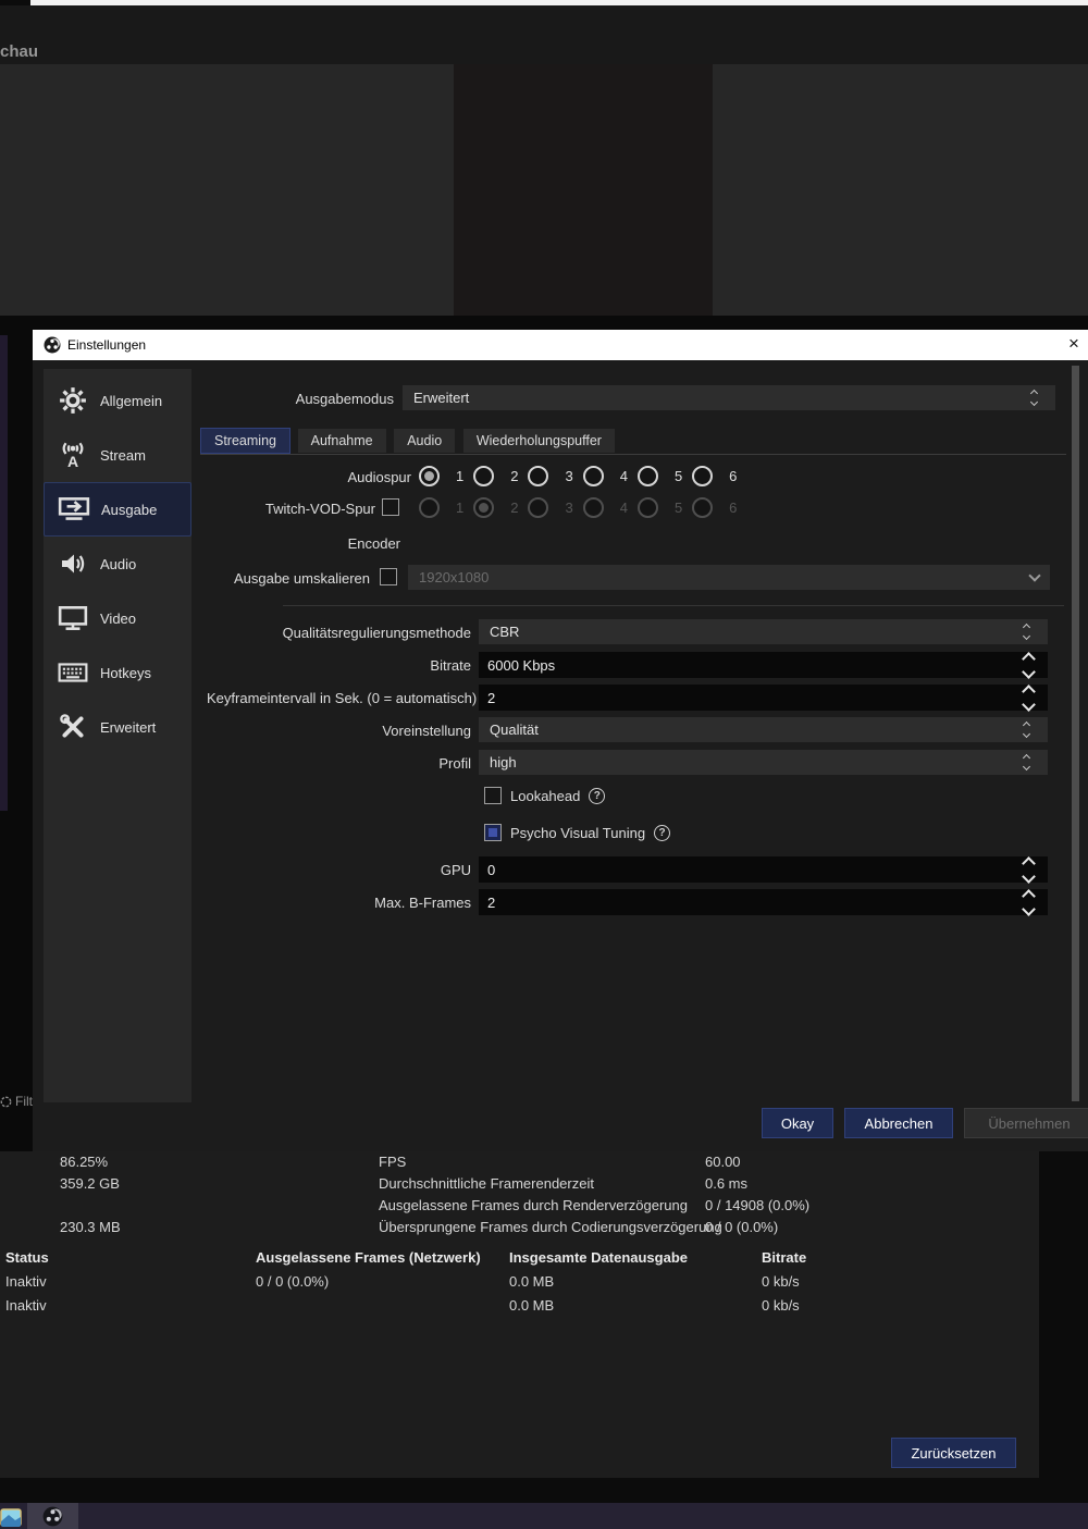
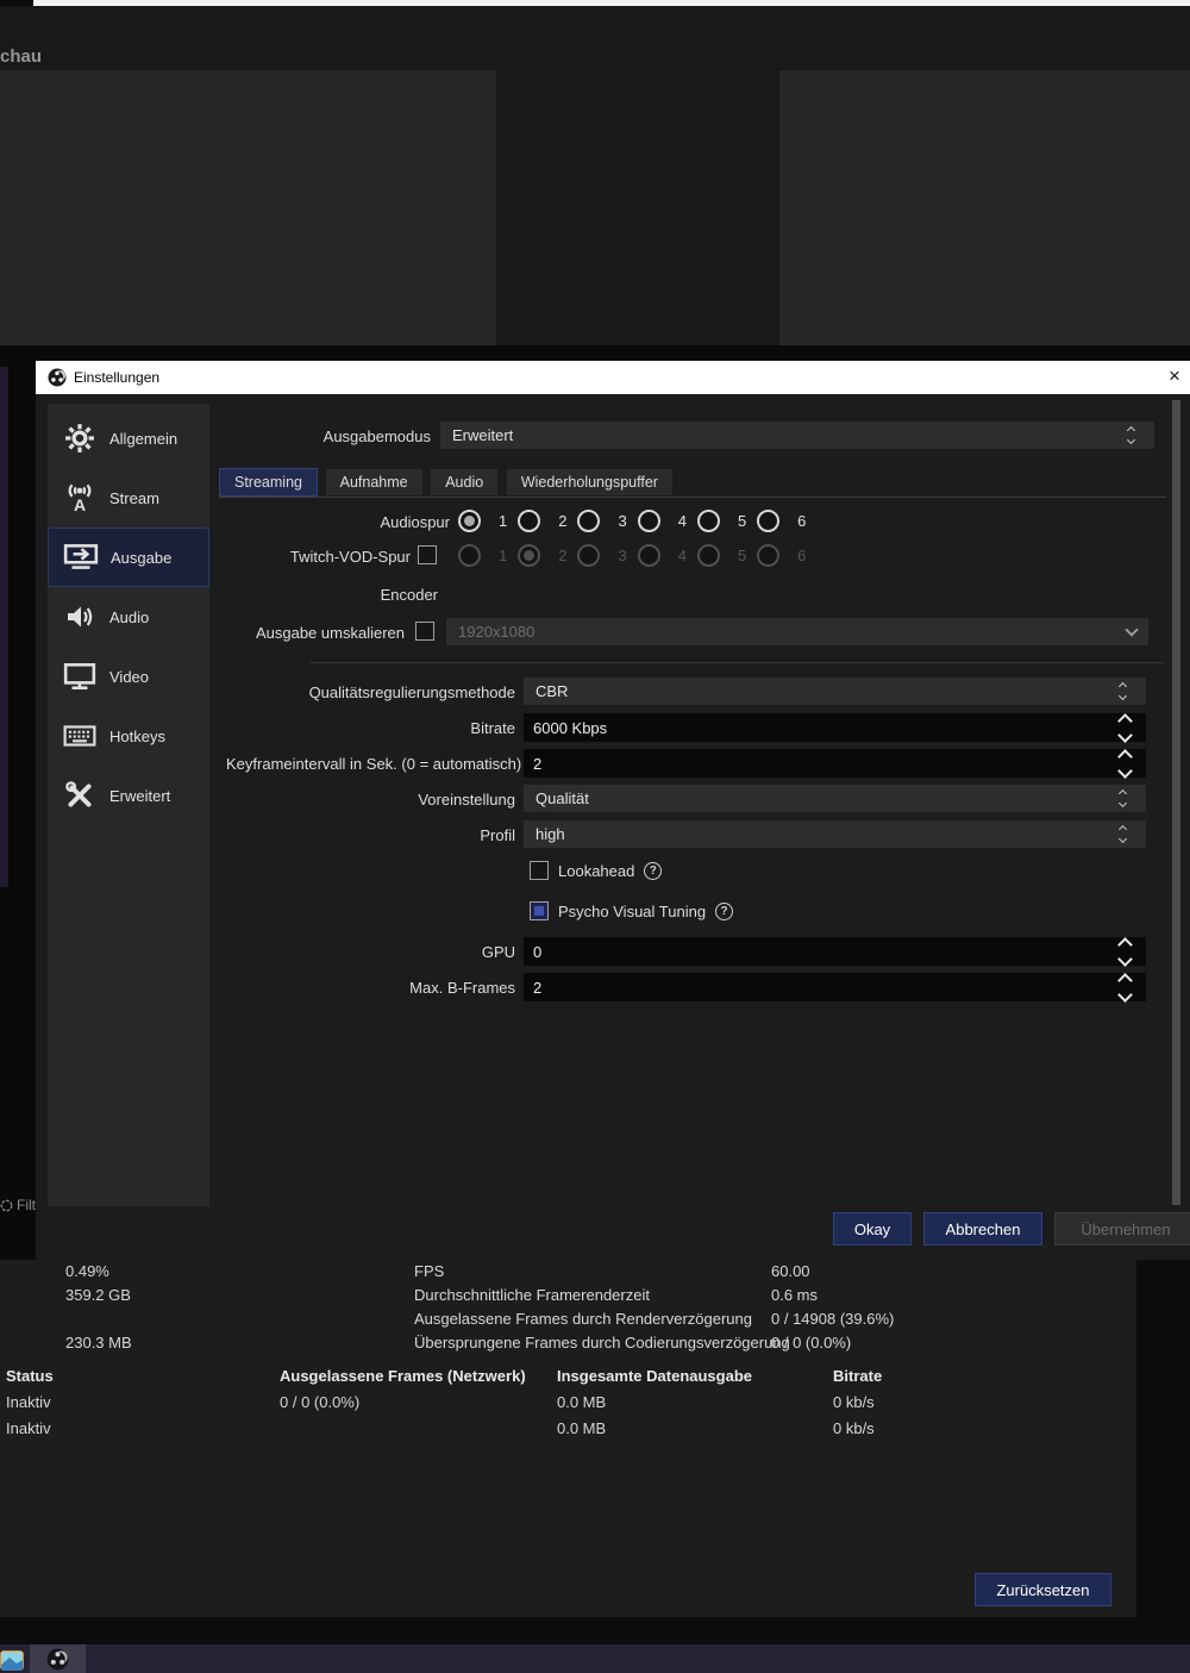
  chau
  Filt
  Einstellungen
  ×
  Allgemein
  A
  Stream
  Ausgabe
  Audio
  Video
  Hotkeys
  Erweitert
  Ausgabemodus
  Erweitert
  Streaming
  Aufnahme
  Audio
  Wiederholungspuffer
  Audiospur
  1
  2
  3
  4
  5
  6
  Twitch-VOD-Spur
  1
  2
  3
  4
  5
  6
  Encoder
  Ausgabe umskalieren
  1920x1080
  Qualitätsregulierungsmethode
  CBR
  Bitrate
  6000 Kbps
  Keyframeintervall in Sek. (0 = automatisch)
  2
  Voreinstellung
  Qualität
  Profil
  high
  Lookahead
  ?
  Psycho Visual Tuning
  ?
  GPU
  0
  Max. B-Frames
  2
  Okay
  Abbrechen
  Übernehmen
- 86.25%
+ 0.49%
  FPS
  60.00
  359.2 GB
  Durchschnittliche Framerenderzeit
  0.6 ms
  Ausgelassene Frames durch Renderverzögerung
- 0 / 14908 (0.0%)
+ 0 / 14908 (39.6%)
  230.3 MB
  Übersprungene Frames durch Codierungsverzögerung
  0 / 0 (0.0%)
  Status
  Ausgelassene Frames (Netzwerk)
  Insgesamte Datenausgabe
  Bitrate
  Inaktiv
  0 / 0 (0.0%)
  0.0 MB
  0 kb/s
  Inaktiv
  0.0 MB
  0 kb/s
  Zurücksetzen
